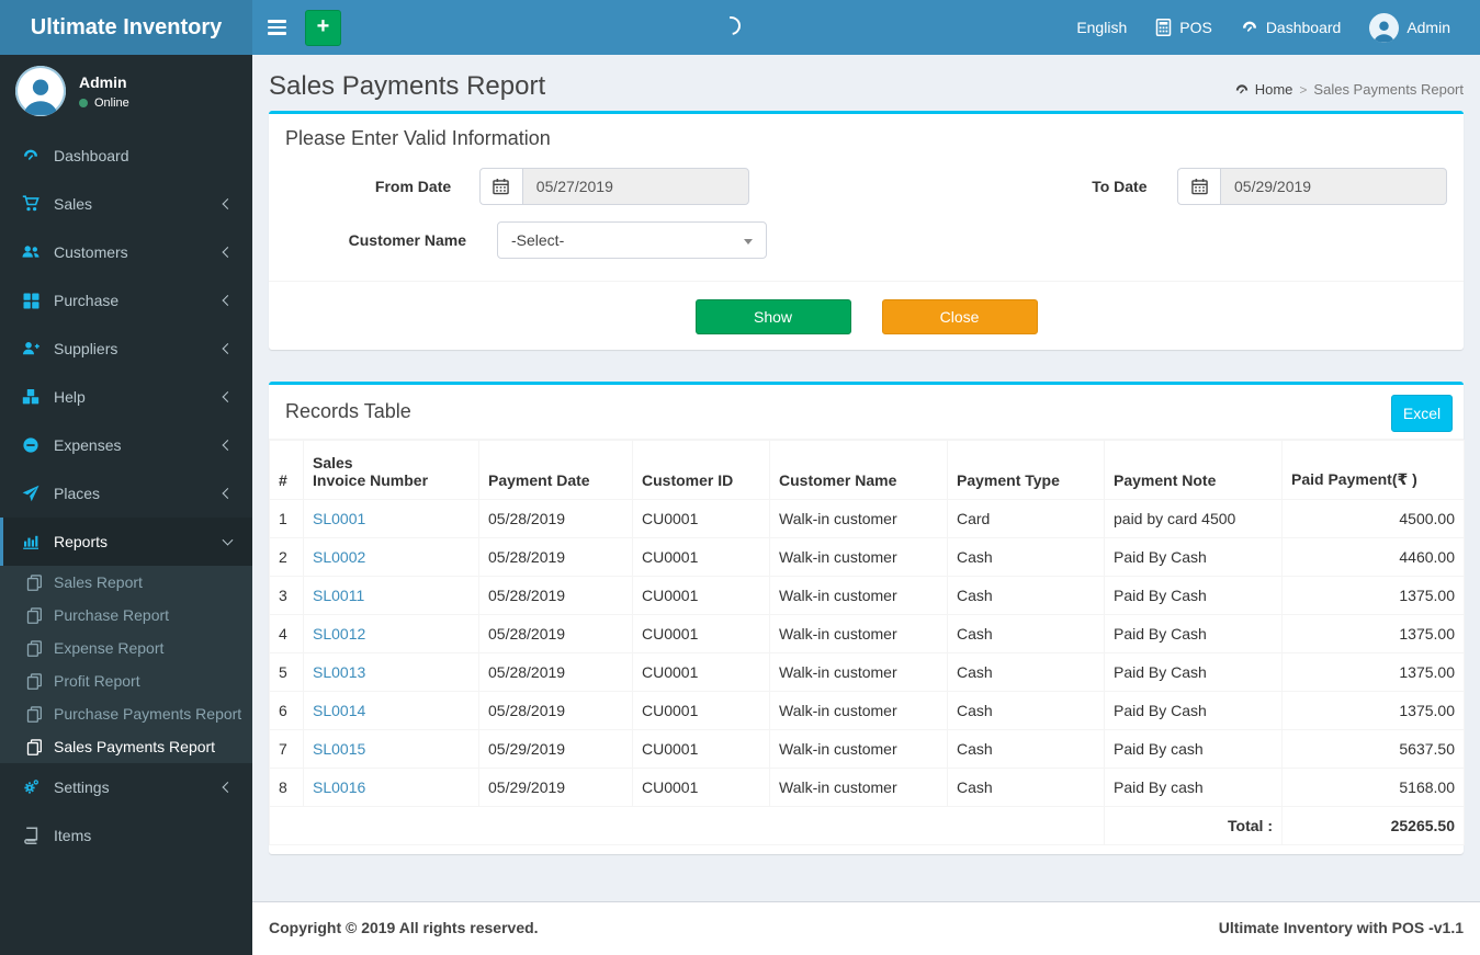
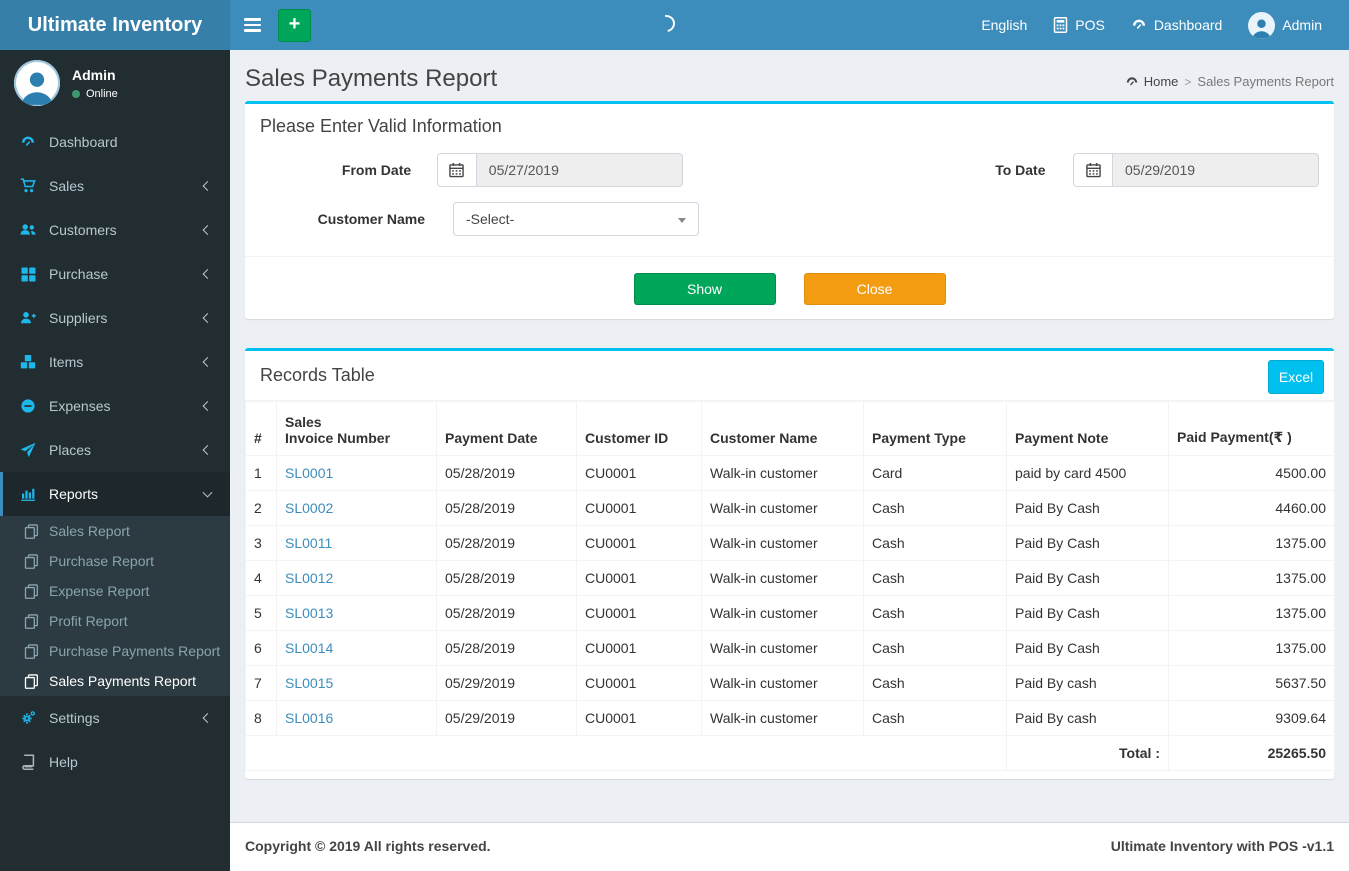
  Ultimate Inventory
  +
  English
  POS
  Dashboard
  Admin
  Admin
  Online
  Dashboard
  Sales
  Customers
  Purchase
  Suppliers
- Help
+ Items
  Expenses
  Places
  Reports
  Sales Report
  Purchase Report
  Expense Report
  Profit Report
  Purchase Payments Report
  Sales Payments Report
  Settings
- Items
+ Help
  Sales Payments Report
  Home
  >
  Sales Payments Report
  Please Enter Valid Information
  From Date
  05/27/2019
  To Date
  05/29/2019
  Customer Name
  -Select-
  Show
  Close
  Records Table
  Excel
  #	Sales Invoice Number	Payment Date	Customer ID	Customer Name	Payment Type	Payment Note	Paid Payment(₹ )
  1	SL0001	05/28/2019	CU0001	Walk-in customer	Card	paid by card 4500	4500.00
  2	SL0002	05/28/2019	CU0001	Walk-in customer	Cash	Paid By Cash	4460.00
  3	SL0011	05/28/2019	CU0001	Walk-in customer	Cash	Paid By Cash	1375.00
  4	SL0012	05/28/2019	CU0001	Walk-in customer	Cash	Paid By Cash	1375.00
  5	SL0013	05/28/2019	CU0001	Walk-in customer	Cash	Paid By Cash	1375.00
  6	SL0014	05/28/2019	CU0001	Walk-in customer	Cash	Paid By Cash	1375.00
  7	SL0015	05/29/2019	CU0001	Walk-in customer	Cash	Paid By cash	5637.50
- 8	SL0016	05/29/2019	CU0001	Walk-in customer	Cash	Paid By cash	5168.00
+ 8	SL0016	05/29/2019	CU0001	Walk-in customer	Cash	Paid By cash	9309.64
  	Total :	25265.50
  Ultimate Inventory with POS -v1.1
  Copyright © 2019 All rights reserved.
